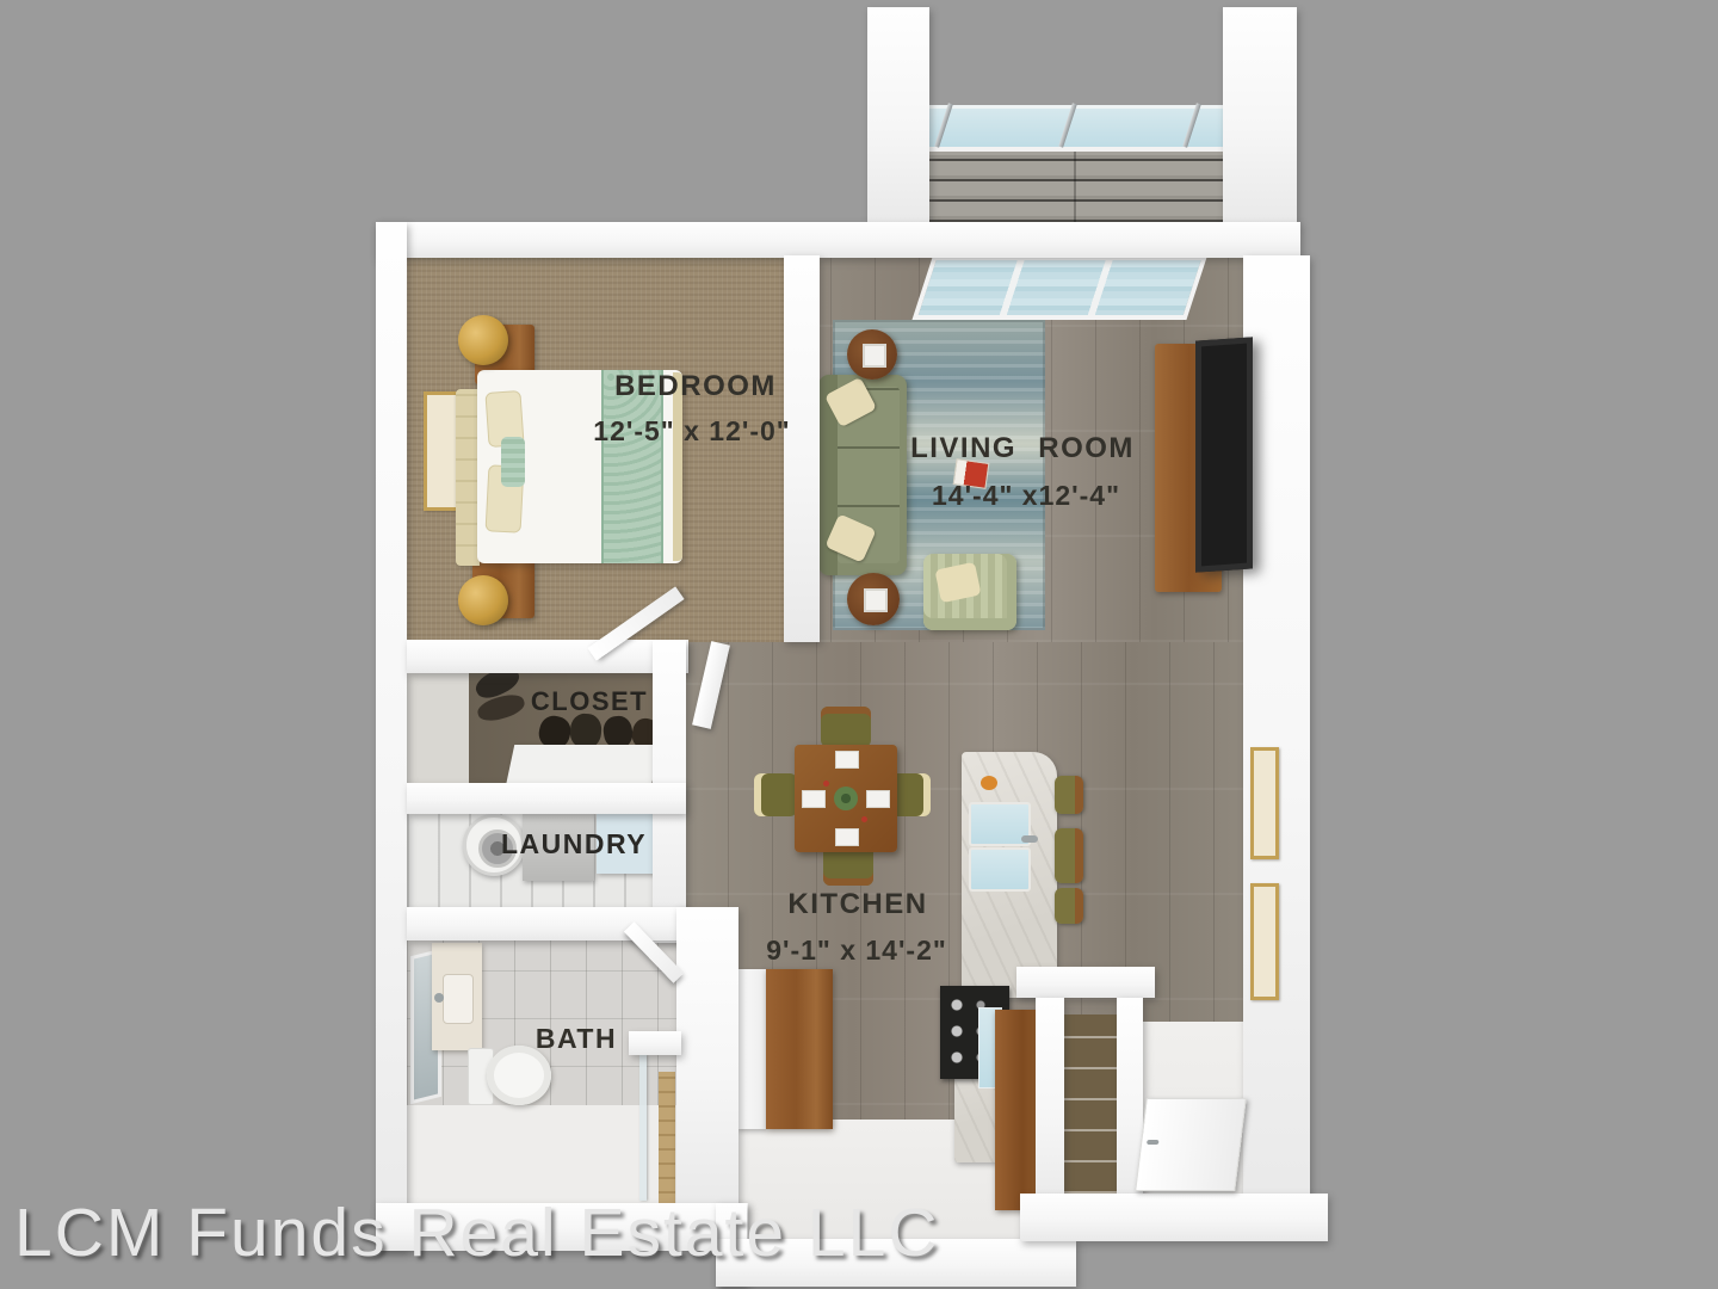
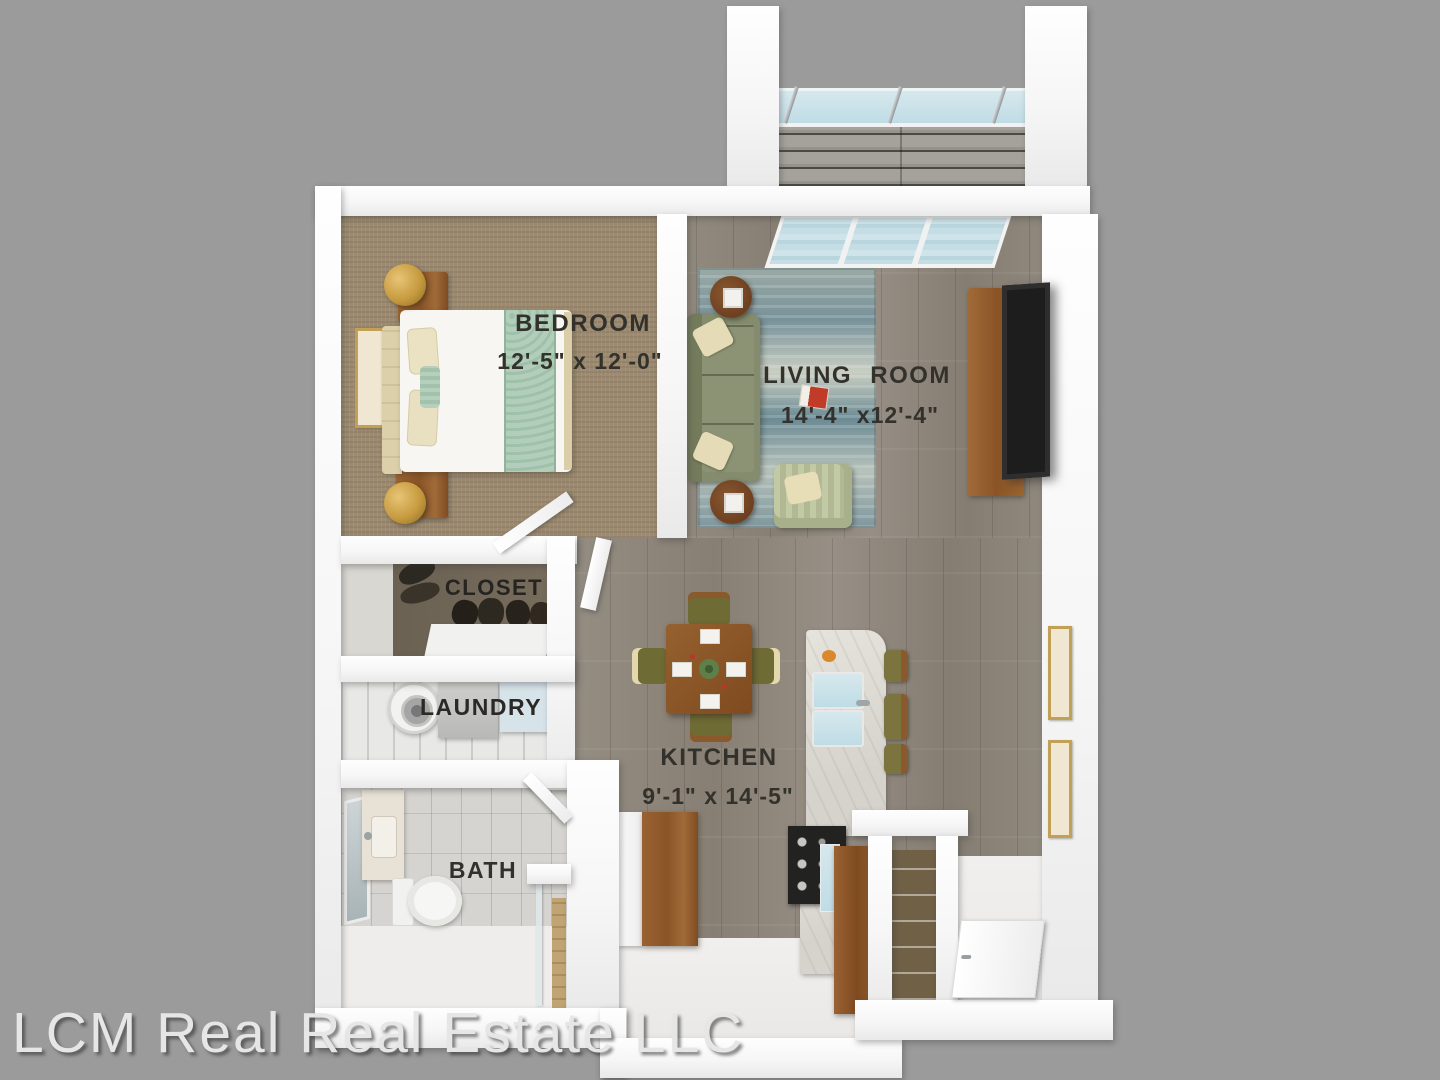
  BEDROOM
  12'-5" x 12'-0"
  LIVING ROOM
  14'-4" x12'-4"
  CLOSET
  LAUNDRY
  KITCHEN
- 9'-1" x 14'-2"
+ 9'-1" x 14'-5"
  BATH
- LCM Funds Real Estate LLC
+ LCM Real Real Estate LLC
